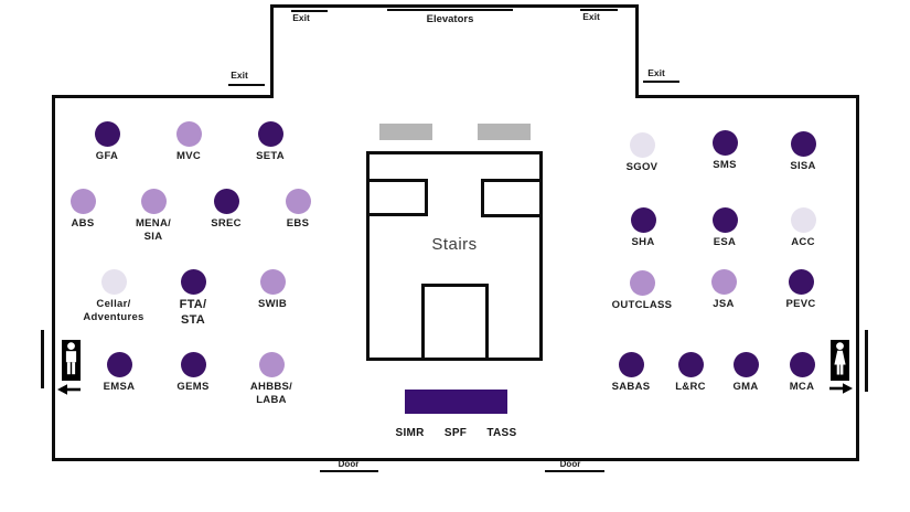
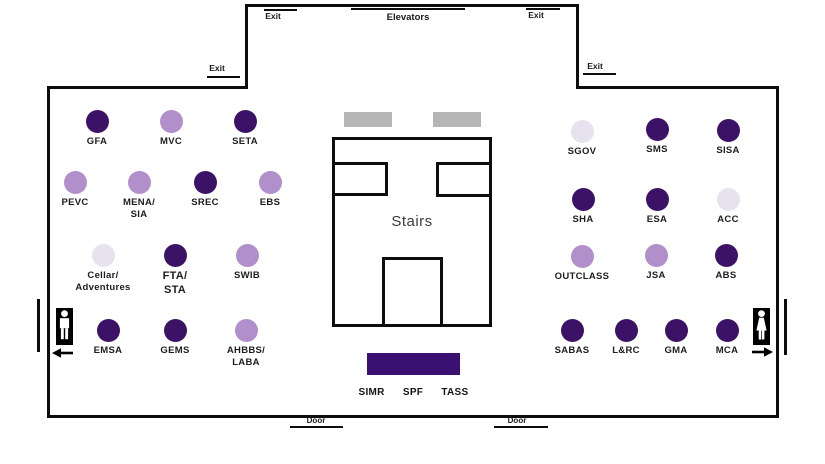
  Exit
  Elevators
  Exit
  Exit
  Exit
  Stairs
  SIMR SPF TASS
  Door
  Door
  GFA
  MVC
  SETA
- ABS
+ PEVC
  MENA/
  SIA
  SREC
  EBS
  Cellar/
  Adventures
  FTA/
  STA
  SWIB
  EMSA
  GEMS
  AHBBS/
  LABA
  SGOV
  SMS
  SISA
  SHA
  ESA
  ACC
  OUTCLASS
  JSA
- PEVC
+ ABS
  SABAS
  L&RC
  GMA
  MCA
